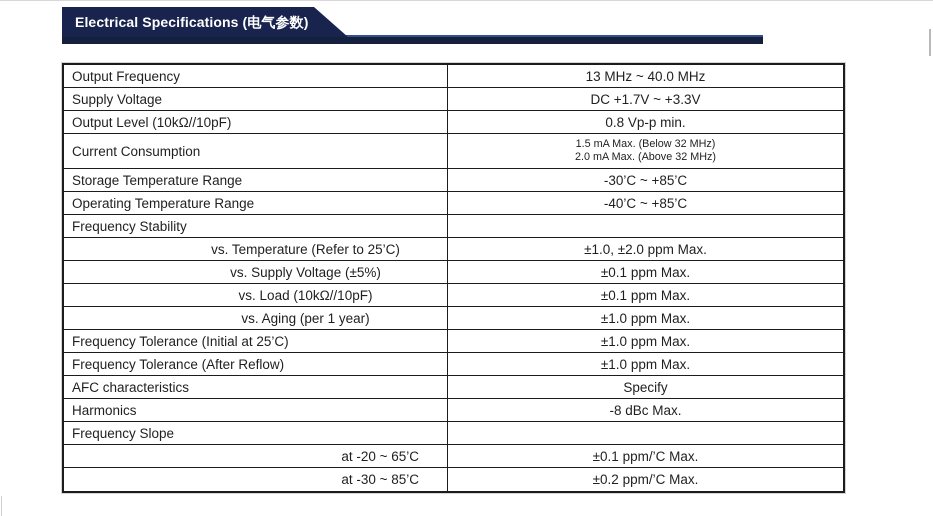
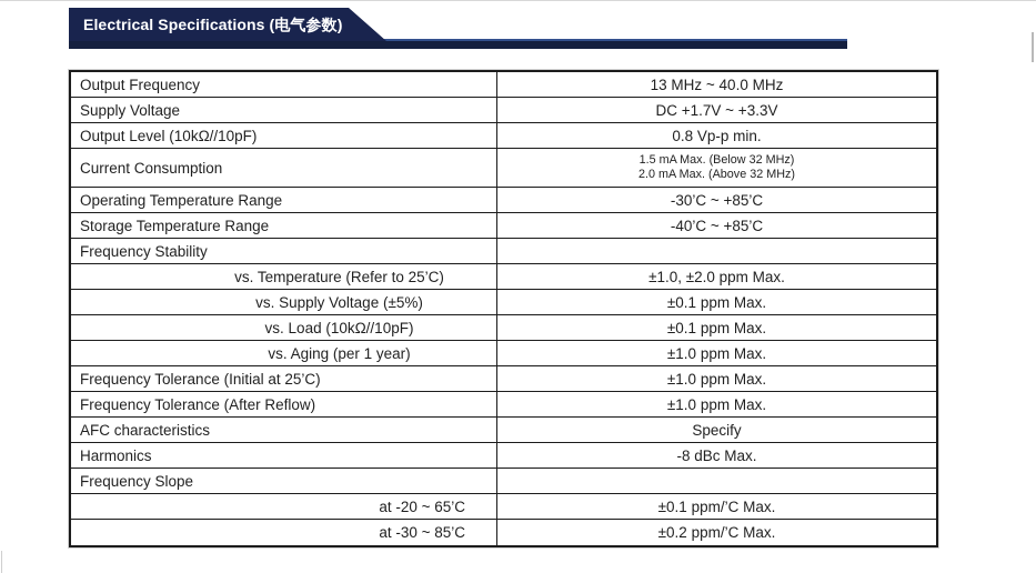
  Electrical Specifications (电气参数)
  Output Frequency
  13 MHz ~ 40.0 MHz
  Supply Voltage
  DC +1.7V ~ +3.3V
  Output Level (10kΩ//10pF)
  0.8 Vp-p min.
  Current Consumption
  1.5 mA Max. (Below 32 MHz)
  2.0 mA Max. (Above 32 MHz)
- Storage Temperature Range
+ Operating Temperature Range
  -30’C ~ +85’C
- Operating Temperature Range
+ Storage Temperature Range
  -40’C ~ +85’C
  Frequency Stability
  vs. Temperature (Refer to 25’C)
  ±1.0, ±2.0 ppm Max.
  vs. Supply Voltage (±5%)
  ±0.1 ppm Max.
  vs. Load (10kΩ//10pF)
  ±0.1 ppm Max.
  vs. Aging (per 1 year)
  ±1.0 ppm Max.
  Frequency Tolerance (Initial at 25’C)
  ±1.0 ppm Max.
  Frequency Tolerance (After Reflow)
  ±1.0 ppm Max.
  AFC characteristics
  Specify
  Harmonics
  -8 dBc Max.
  Frequency Slope
  at -20 ~ 65’C
  ±0.1 ppm/’C Max.
  at -30 ~ 85’C
  ±0.2 ppm/’C Max.
